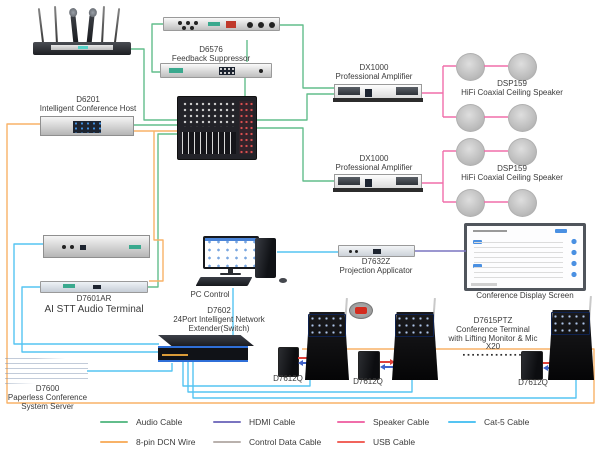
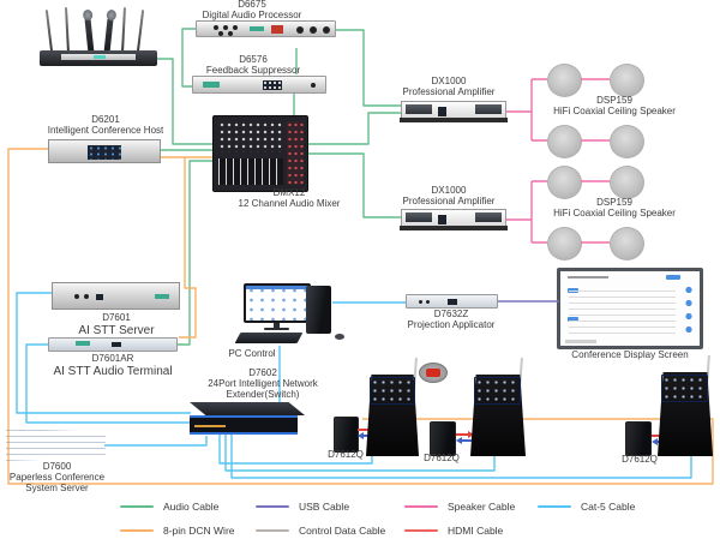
+ D6675
+ Digital Audio Processor
  D6576
  Feedback Suppressor
  D6201
  Intelligent Conference Host
+ DMX12
+ 12 Channel Audio Mixer
  DX1000
  Professional Amplifier
  DSP159
  HiFi Coaxial Ceiling Speaker
  DX1000
  Professional Amplifier
  DSP159
  HiFi Coaxial Ceiling Speaker
+ D7601
+ AI STT Server
  D7601AR
  AI STT Audio Terminal
  PC Control
  D7632Z
  Projection Applicator
  Conference Display Screen
  D7602
  24Port Intelligent Network
  Extender(Switch)
  D7600
  Paperless Conference
  System Server
  D7612Q
  D7612Q
- D7615PTZ
- Conference Terminal
- with Lifting Monitor & Mic
- X20
  D7612Q
  Audio Cable
- HDMI Cable
+ USB Cable
  Speaker Cable
  Cat-5 Cable
  8-pin DCN Wire
  Control Data Cable
- USB Cable
+ HDMI Cable
